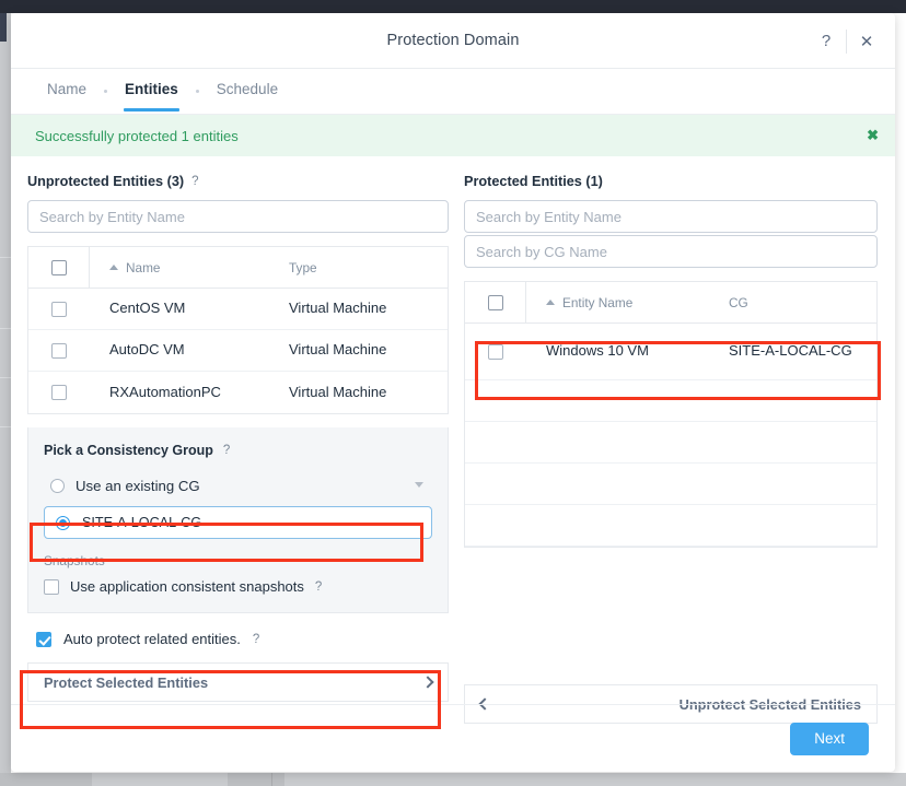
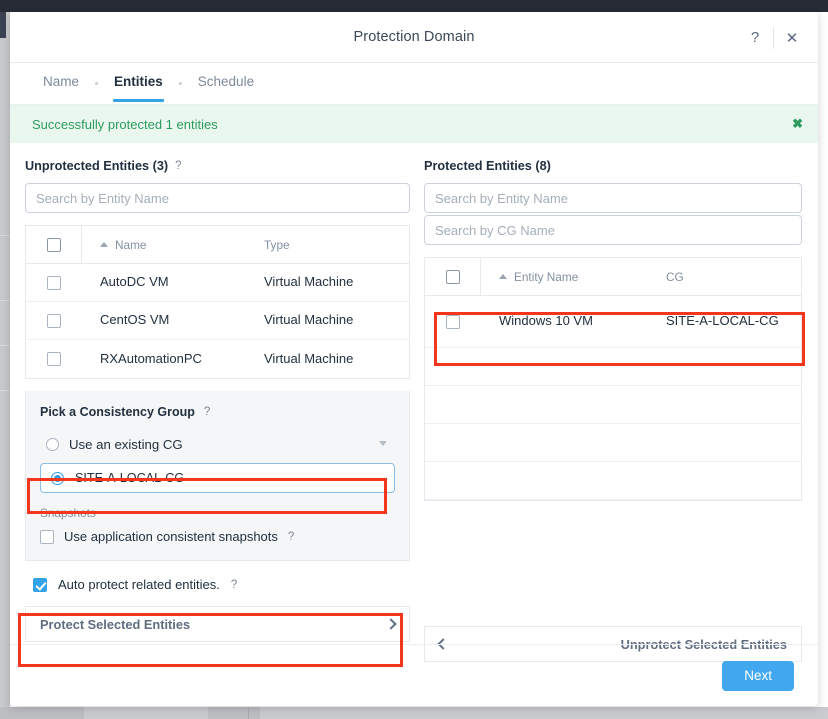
  Protection Domain
  ?
  ✕
  Name
  Entities
  Schedule
  Successfully protected 1 entities
  ✖
  Unprotected Entities (3)
  ?
  Search by Entity Name
  Name
  Type
- CentOS VM
+ AutoDC VM
  Virtual Machine
- AutoDC VM
+ CentOS VM
  Virtual Machine
  RXAutomationPC
  Virtual Machine
  Pick a Consistency Group
  ?
  Use an existing CG
  SITE-A-LOCAL-CG
  Snapshots
  Use application consistent snapshots
  ?
  Auto protect related entities.
  ?
  Protect Selected Entities
- Protected Entities (1)
+ Protected Entities (8)
  Search by Entity Name Search by CG Name
  Entity Name
  CG
  Windows 10 VM
  SITE-A-LOCAL-CG
  Unprotect Selected Entities
  Next
